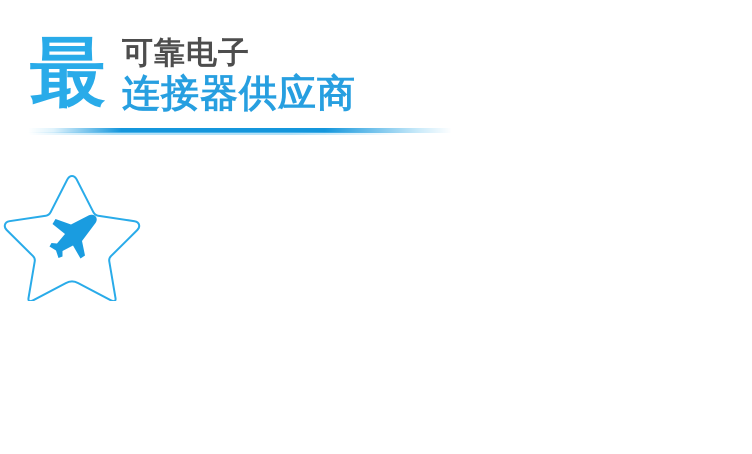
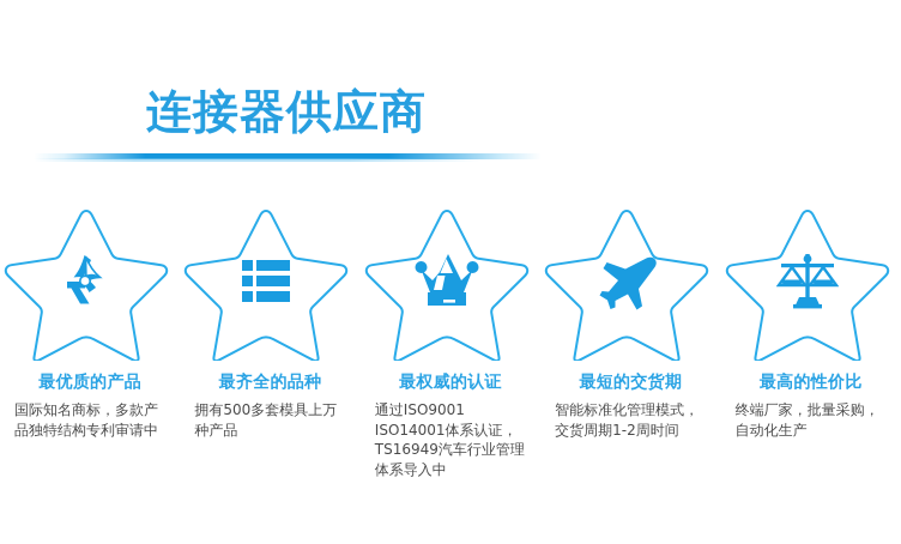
- 最
- 可靠电子
  连接器供应商
+ 最优质的产品
+ 国际知名商标，多款产品独特结构专利审请中
+ 最齐全的品种
+ 拥有500多套模具上万种产品
+ 最权威的认证
+ 通过ISO9001 ISO14001体系认证，TS16949汽车行业管理体系导入中
+ 最短的交货期
+ 智能标准化管理模式，交货周期1-2周时间
+ 最高的性价比
+ 终端厂家，批量采购，自动化生产
